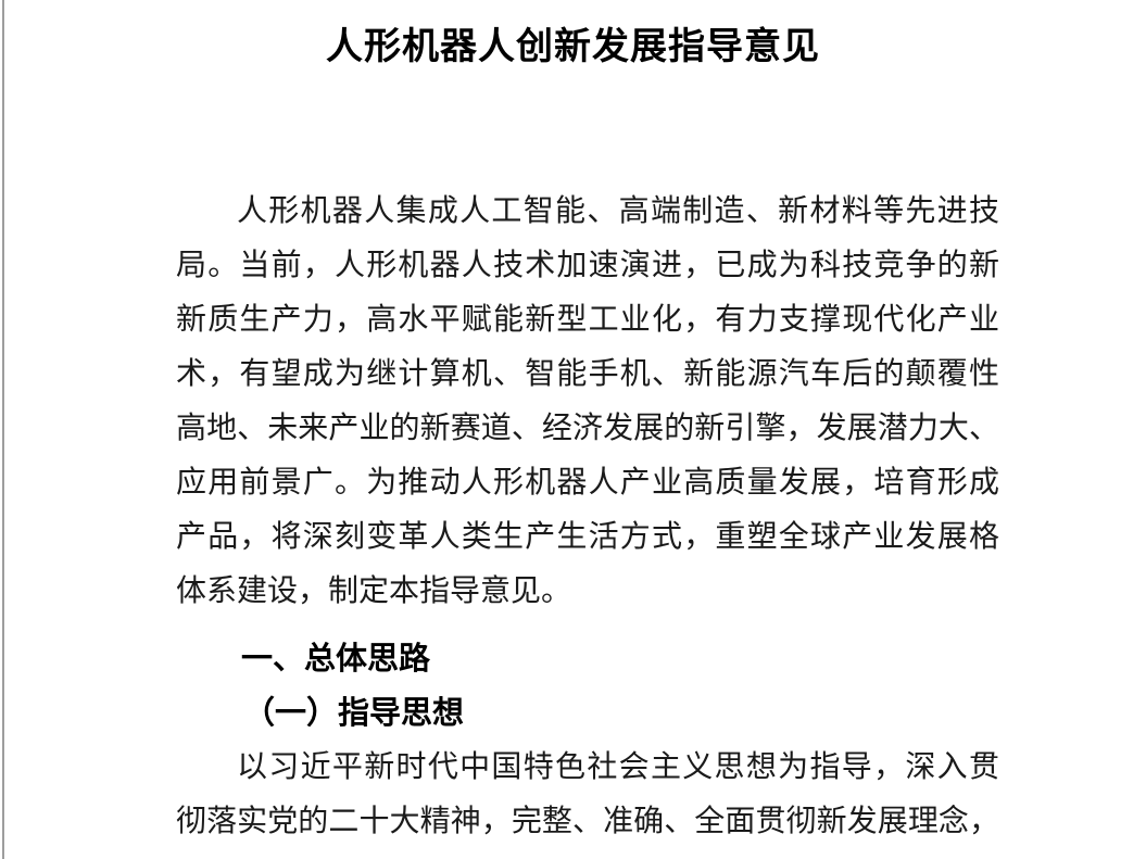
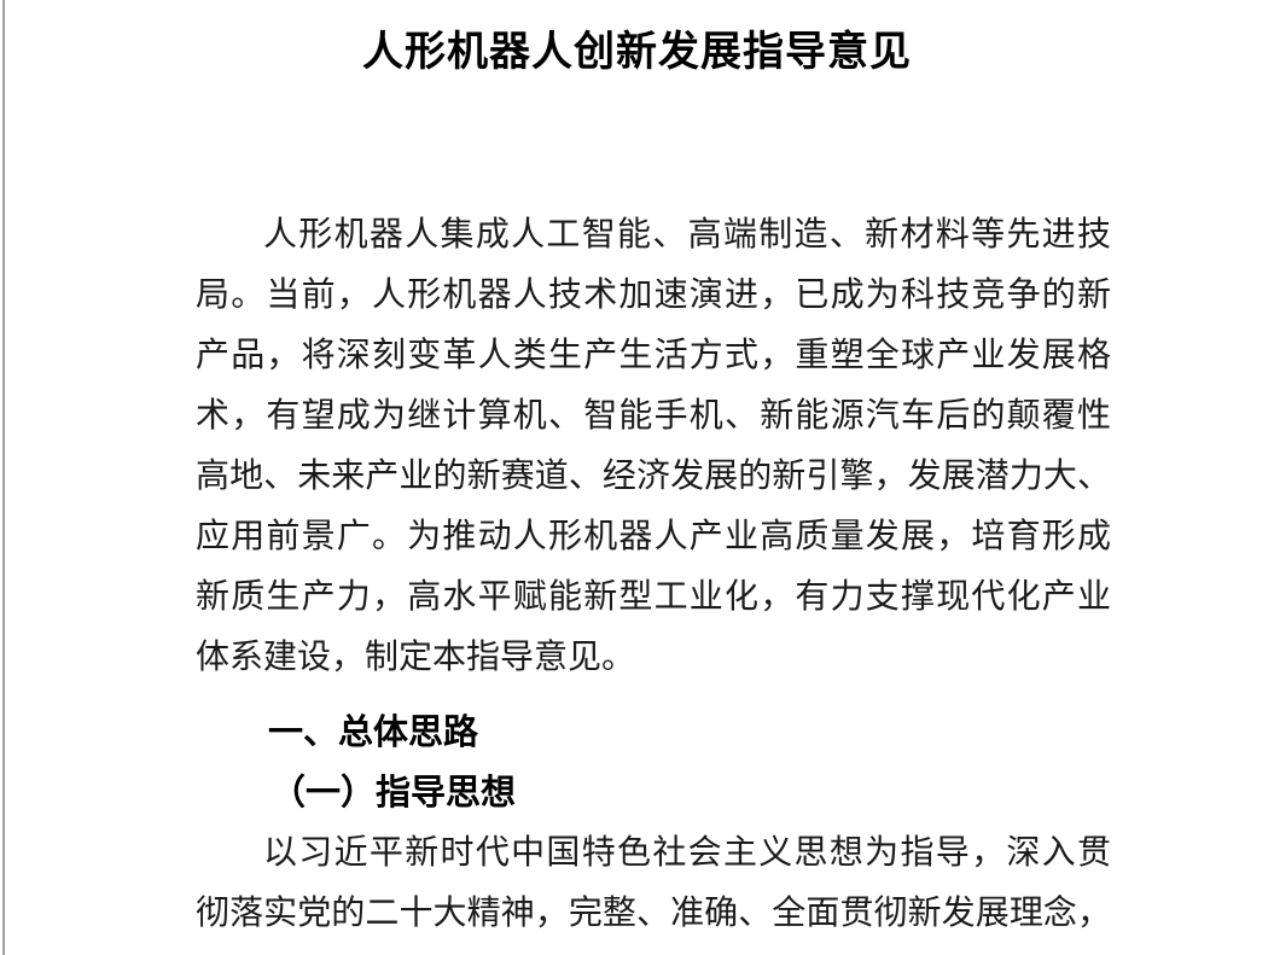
  人形机器人创新发展指导意见
  人形机器人集成人工智能、高端制造、新材料等先进技
  局。当前，人形机器人技术加速演进，已成为科技竞争的新
- 新质生产力，高水平赋能新型工业化，有力支撑现代化产业
+ 产品，将深刻变革人类生产生活方式，重塑全球产业发展格
  术，有望成为继计算机、智能手机、新能源汽车后的颠覆性
  高地、未来产业的新赛道、经济发展的新引擎，发展潜力大、
  应用前景广。为推动人形机器人产业高质量发展，培育形成
- 产品，将深刻变革人类生产生活方式，重塑全球产业发展格
+ 新质生产力，高水平赋能新型工业化，有力支撑现代化产业
  体系建设，制定本指导意见。
  一、总体思路
  （一）指导思想
  以习近平新时代中国特色社会主义思想为指导，深入贯
  彻落实党的二十大精神，完整、准确、全面贯彻新发展理念，
